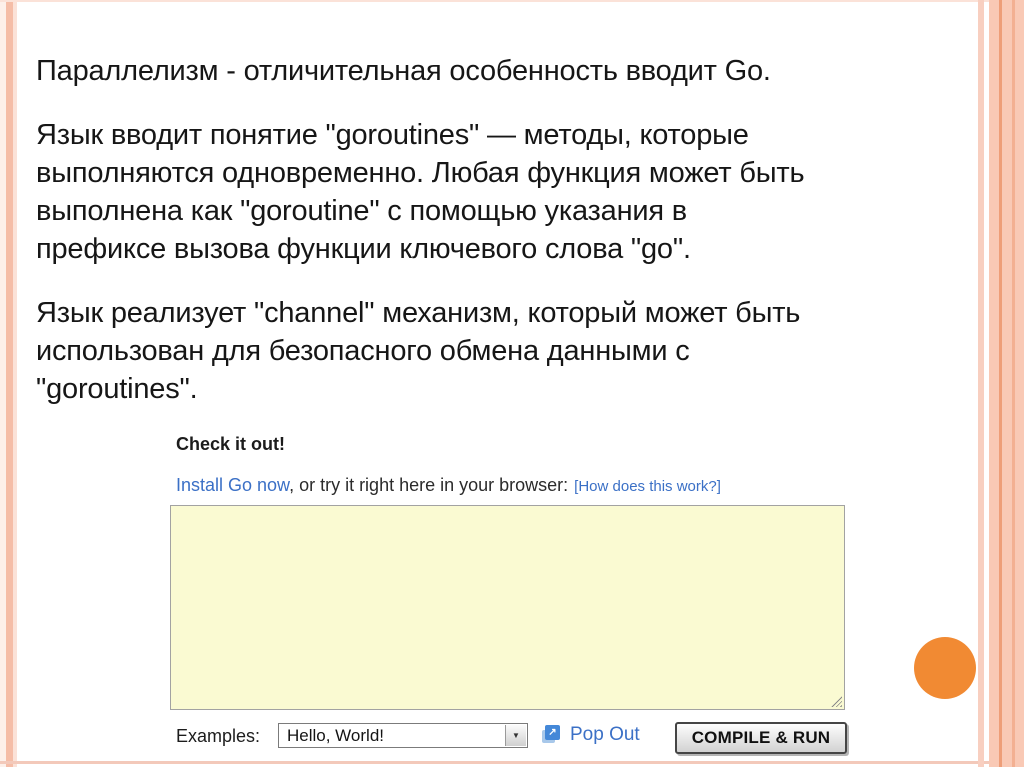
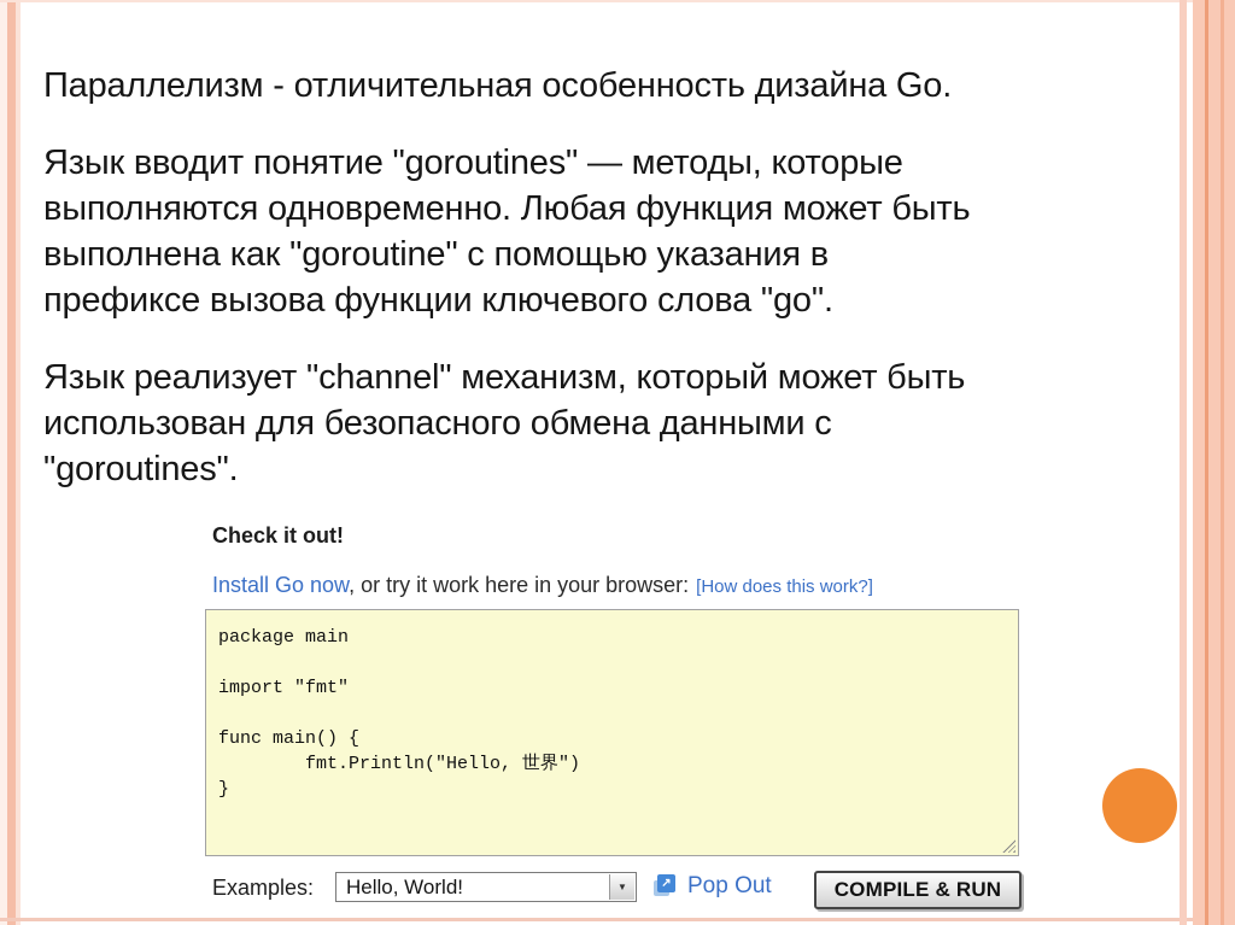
- Параллелизм - отличительная особенность вводит Go.
+ Параллелизм - отличительная особенность дизайна Go.
  Язык вводит понятие "goroutines" — методы, которые
  выполняются одновременно. Любая функция может быть
  выполнена как "goroutine" с помощью указания в
  префиксе вызова функции ключевого слова "go".
  Язык реализует "channel" механизм, который может быть
  использован для безопасного обмена данными с
  "goroutines".
  Check it out!
- Install Go now, or try it right here in your browser: [How does this work?]
+ Install Go now, or try it work here in your browser: [How does this work?]
+ package main
+ import "fmt"
+ func main() {
+ fmt.Println("Hello, 世界")
+ }
  Examples:
  Hello, World!
  ▼
  ↗
  Pop Out
  COMPILE & RUN
